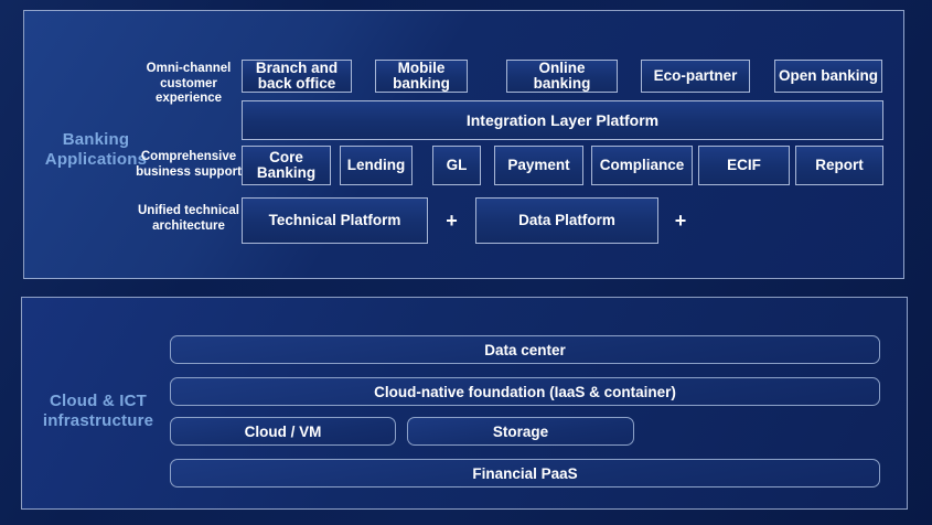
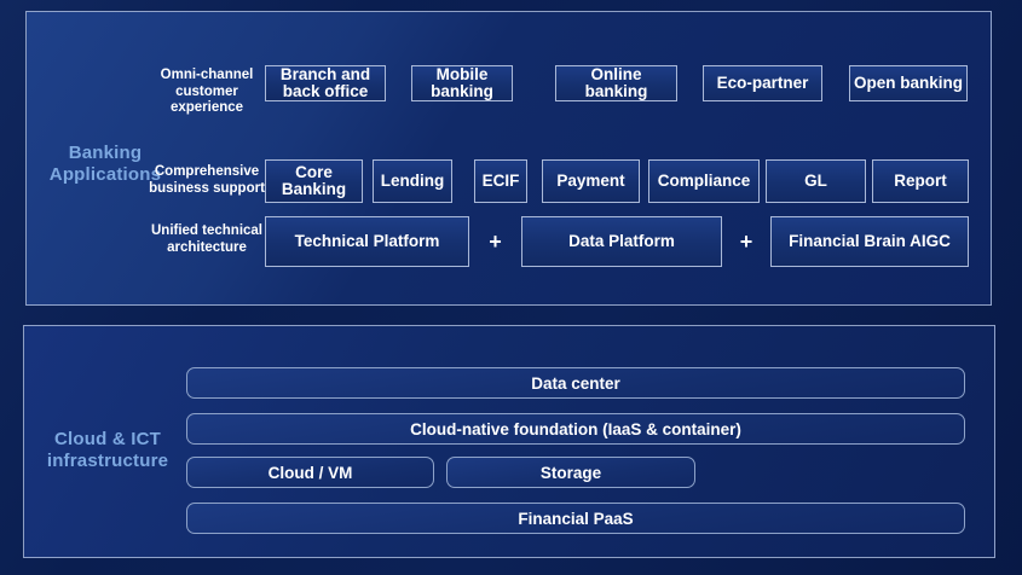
  Banking Applications
  Omni-channel customer experience
  Branch and back office
  Mobile banking
  Online banking
  Eco-partner
  Open banking
- Integration Layer Platform
  Comprehensive business support
  Core Banking
  Lending
- GL
+ ECIF
  Payment
  Compliance
- ECIF
+ GL
  Report
  Unified technical architecture
  Technical Platform
  +
  Data Platform
  +
+ Financial Brain AIGC
  Cloud & ICT infrastructure
  Data center
  Cloud-native foundation (IaaS & container)
  Cloud / VM
  Storage
  Financial PaaS
